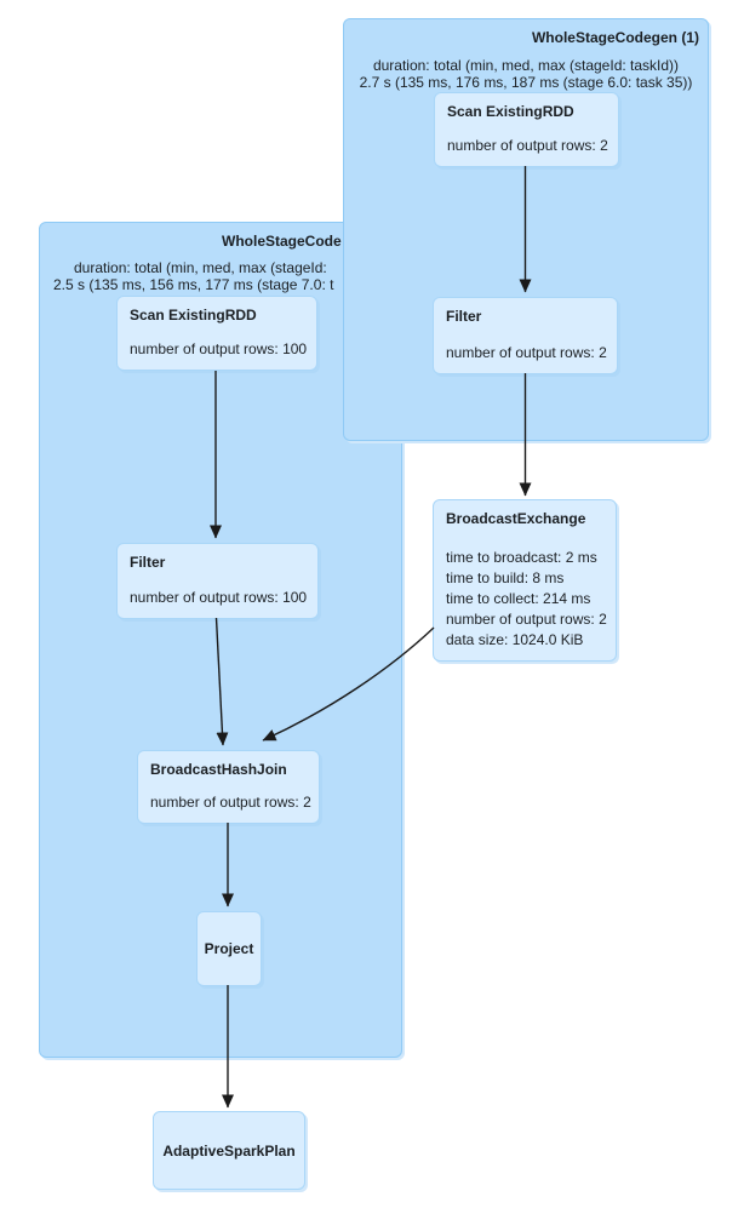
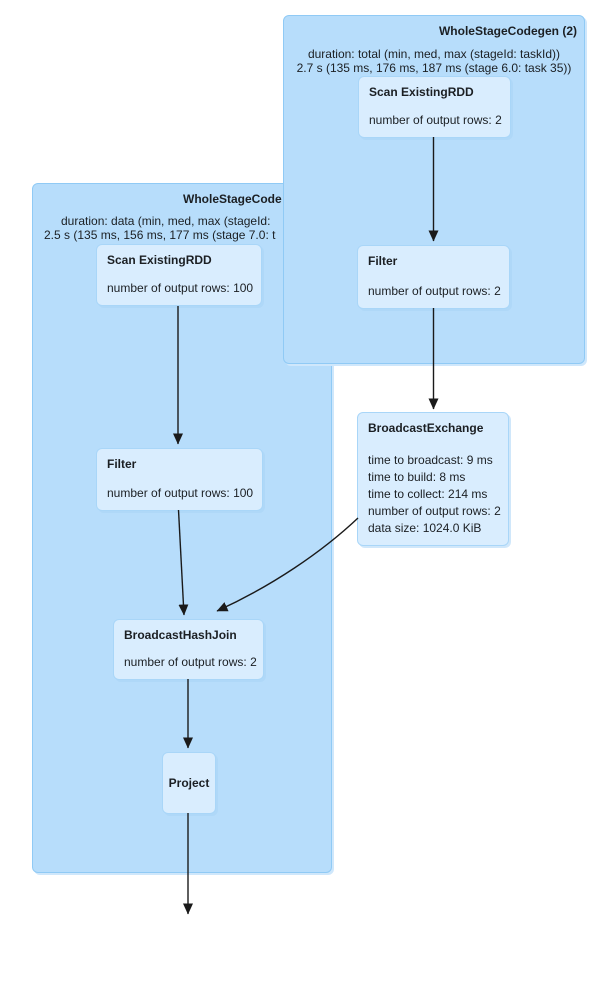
  WholeStageCode
- duration: total (min, med, max (stageId:
+ duration: data (min, med, max (stageId:
  2.5 s (135 ms, 156 ms, 177 ms (stage 7.0: t
  Scan ExistingRDD
  number of output rows: 100
  Filter
  number of output rows: 100
  BroadcastHashJoin
  number of output rows:
  Project
- WholeStageCodegen (1)
+ WholeStageCodegen (2)
  duration: total (min, med, max (stageId: taskId))
  2.7 s (135 ms, 176 ms, 187 ms (stage 6.0: task 35))
  Scan ExistingRDD
  number of output rows: 2
  Filter
  number of output rows: 2
  BroadcastExchange
- time to broadcast: 2 ms
+ time to broadcast: 9 ms
  time to build: 8 ms
  time to collect: 214 ms
  number of output rows: 2
  data size: 1024.0 KiB
- AdaptiveSparkPlan
